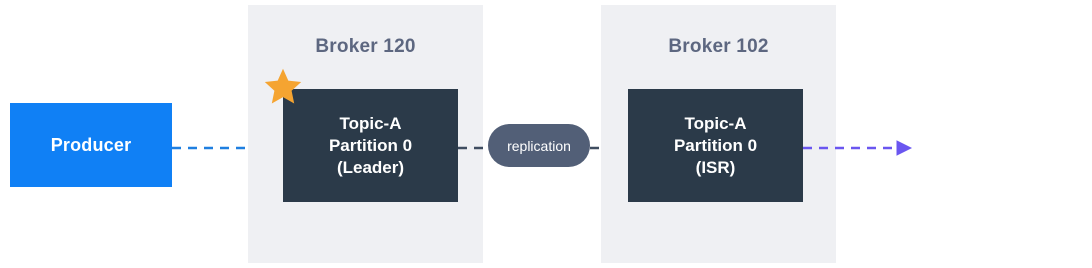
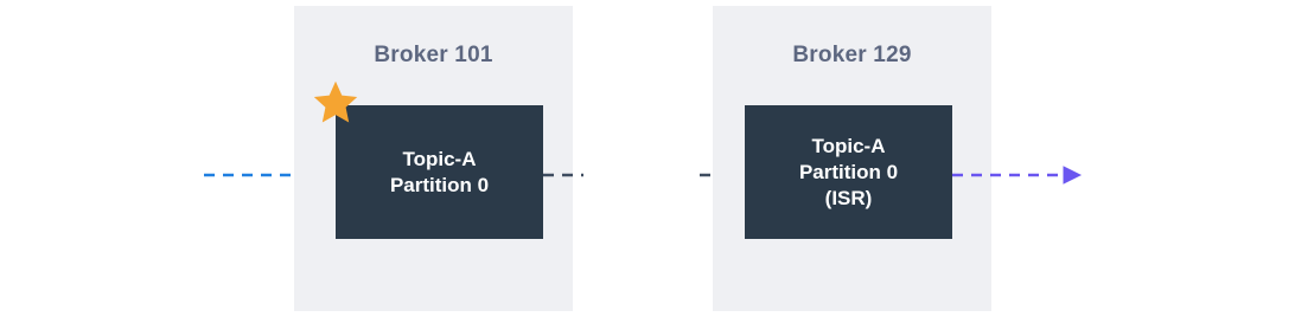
- Producer
- Broker 120
+ Broker 101
  Topic-A
  Partition 0
- (Leader)
- replication
- Broker 102
+ Broker 129
  Topic-A
  Partition 0
  (ISR)
